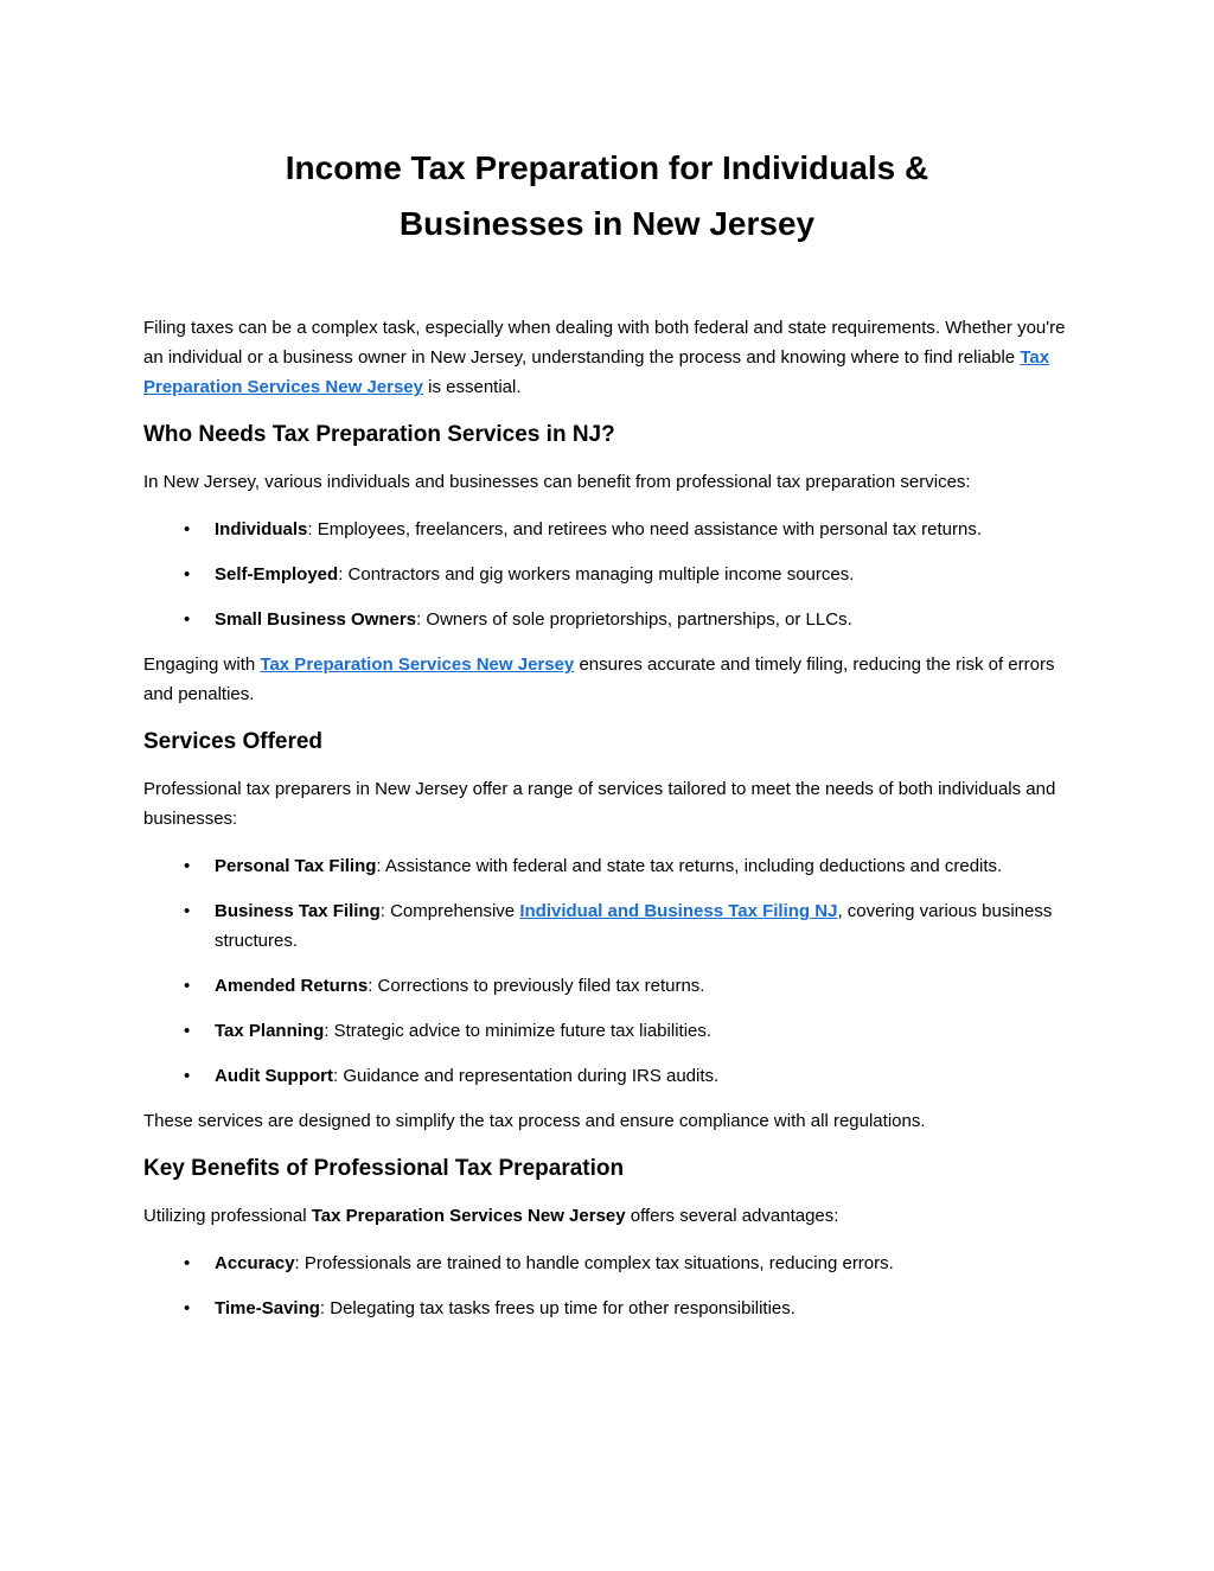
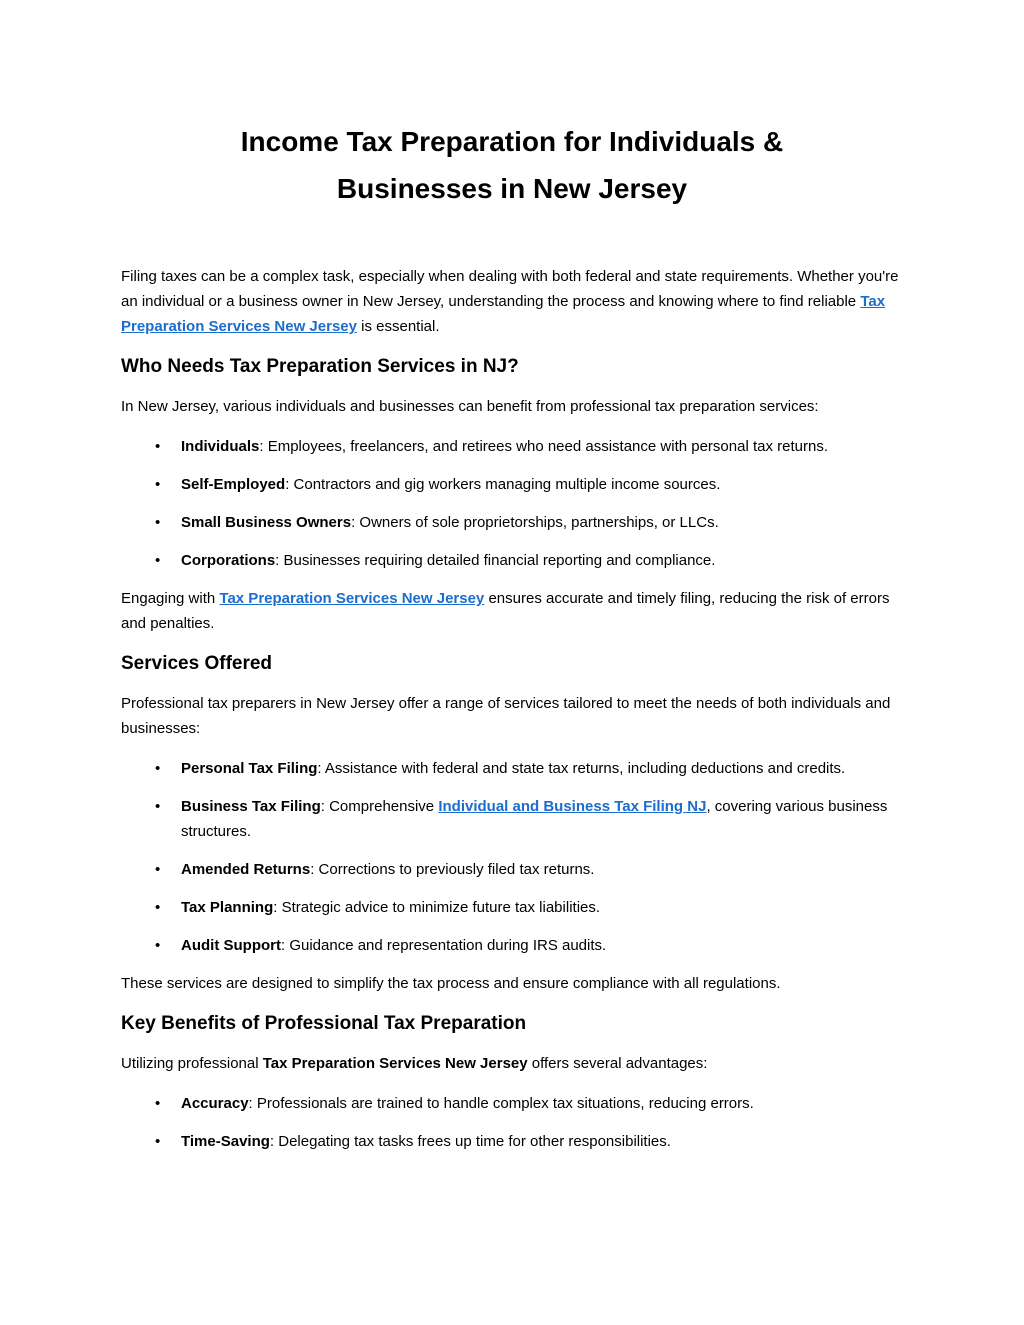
  Income Tax Preparation for Individuals &
  Businesses in New Jersey
  Filing taxes can be a complex task, especially when dealing with both federal and state requirements. Whether you're an individual or a business owner in New Jersey, understanding the process and knowing where to find reliable Tax Preparation Services New Jersey is essential.
  Who Needs Tax Preparation Services in NJ?
  In New Jersey, various individuals and businesses can benefit from professional tax preparation services:
  Individuals: Employees, freelancers, and retirees who need assistance with personal tax returns.
  Self-Employed: Contractors and gig workers managing multiple income sources.
  Small Business Owners: Owners of sole proprietorships, partnerships, or LLCs.
+ Corporations: Businesses requiring detailed financial reporting and compliance.
  Engaging with Tax Preparation Services New Jersey ensures accurate and timely filing, reducing the risk of errors and penalties.
  Services Offered
  Professional tax preparers in New Jersey offer a range of services tailored to meet the needs of both individuals and businesses:
  Personal Tax Filing: Assistance with federal and state tax returns, including deductions and credits.
  Business Tax Filing: Comprehensive Individual and Business Tax Filing NJ, covering various business structures.
  Amended Returns: Corrections to previously filed tax returns.
  Tax Planning: Strategic advice to minimize future tax liabilities.
  Audit Support: Guidance and representation during IRS audits.
  These services are designed to simplify the tax process and ensure compliance with all regulations.
  Key Benefits of Professional Tax Preparation
  Utilizing professional Tax Preparation Services New Jersey offers several advantages:
  Accuracy: Professionals are trained to handle complex tax situations, reducing errors.
  Time-Saving: Delegating tax tasks frees up time for other responsibilities.
